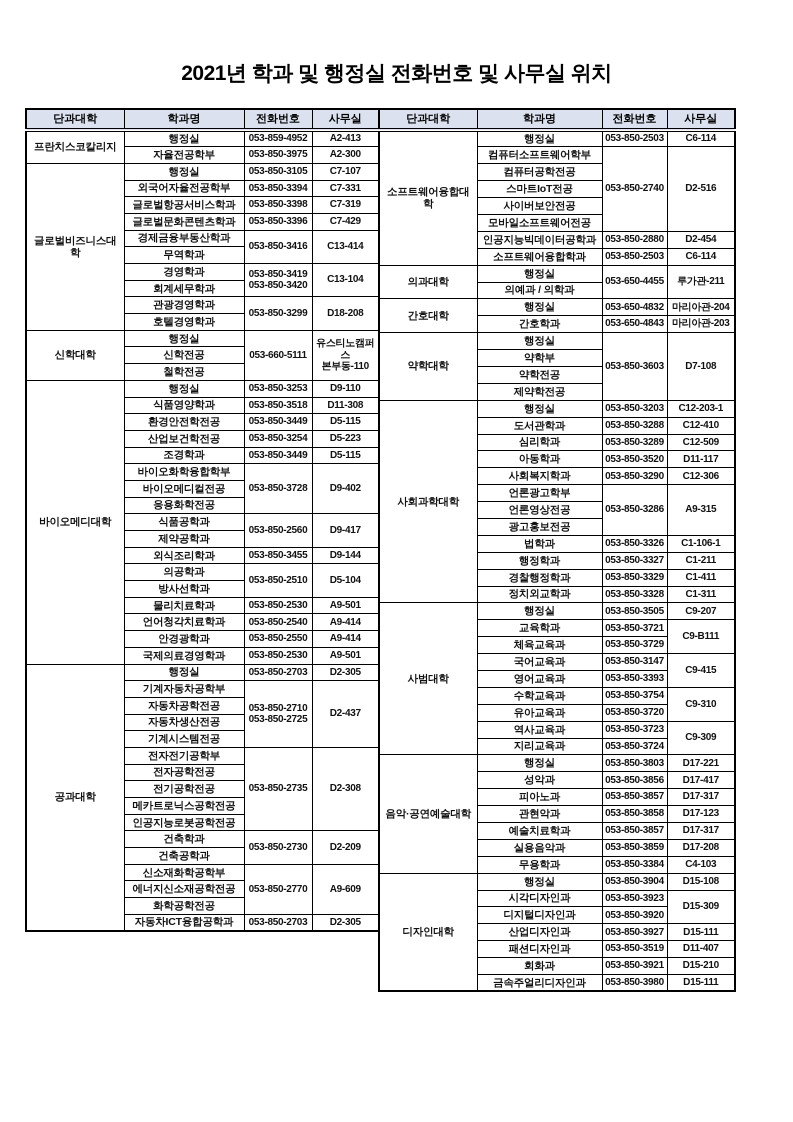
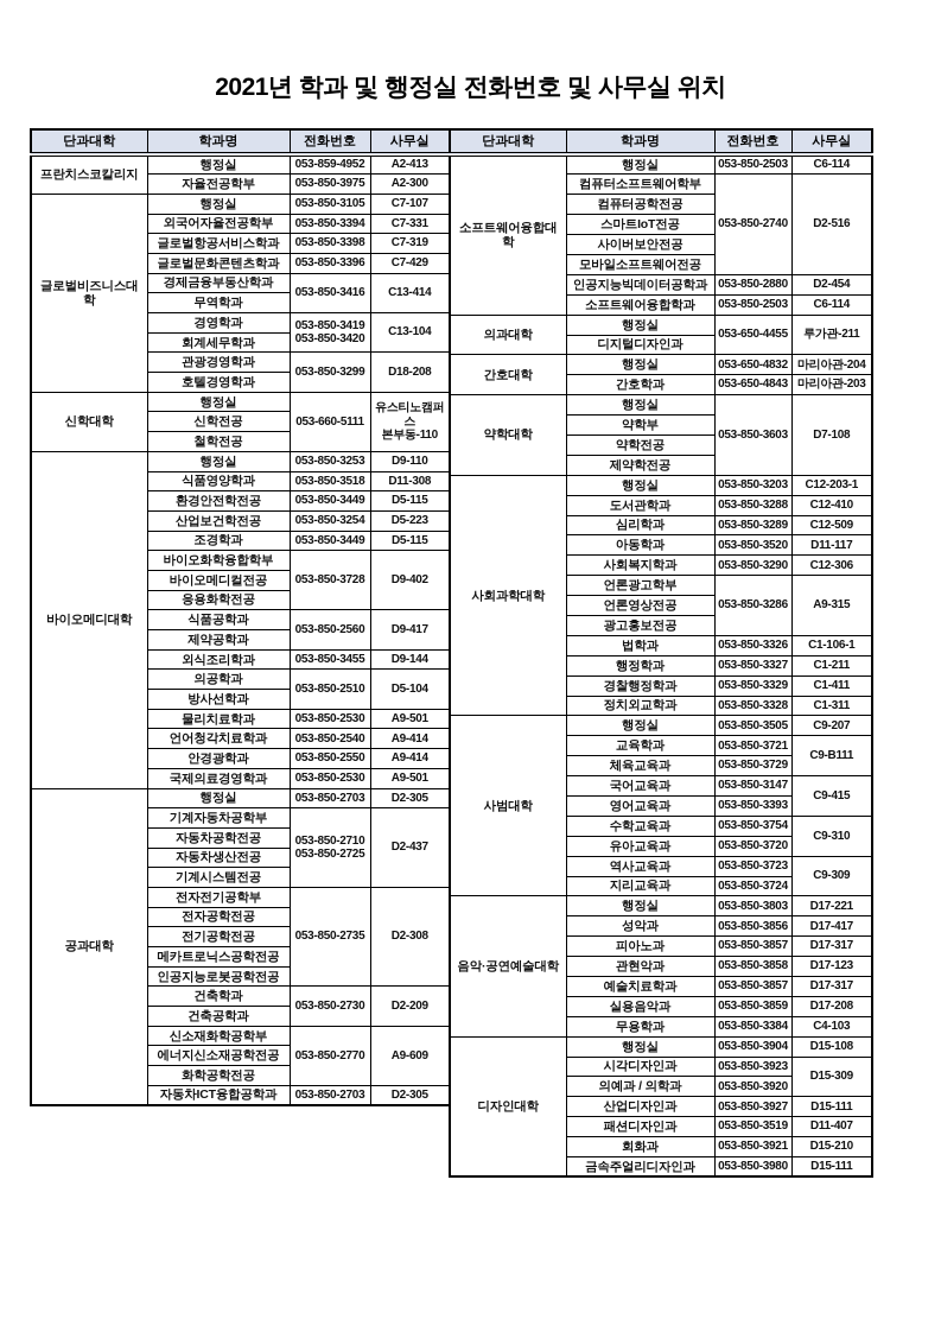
  2021년 학과 및 행정실 전화번호 및 사무실 위치
  단과대학	학과명	전화번호	사무실
  프란치스코칼리지	행정실	053-859-4952	A2-413
  자율전공학부	053-850-3975	A2-300
  글로벌비즈니스대학	행정실	053-850-3105	C7-107
  외국어자율전공학부	053-850-3394	C7-331
  글로벌항공서비스학과	053-850-3398	C7-319
  글로벌문화콘텐츠학과	053-850-3396	C7-429
  경제금융부동산학과	053-850-3416	C13-414
  무역학과
  경영학과	053-850-3419 053-850-3420	C13-104
  회계세무학과
  관광경영학과	053-850-3299	D18-208
  호텔경영학과
  신학대학	행정실	053-660-5111	유스티노캠퍼스 본부동-110
  신학전공
  철학전공
  바이오메디대학	행정실	053-850-3253	D9-110
  식품영양학과	053-850-3518	D11-308
  환경안전학전공	053-850-3449	D5-115
  산업보건학전공	053-850-3254	D5-223
  조경학과	053-850-3449	D5-115
  바이오화학융합학부	053-850-3728	D9-402
  바이오메디컬전공
  응용화학전공
  식품공학과	053-850-2560	D9-417
  제약공학과
  외식조리학과	053-850-3455	D9-144
  의공학과	053-850-2510	D5-104
  방사선학과
  물리치료학과	053-850-2530	A9-501
  언어청각치료학과	053-850-2540	A9-414
  안경광학과	053-850-2550	A9-414
  국제의료경영학과	053-850-2530	A9-501
  공과대학	행정실	053-850-2703	D2-305
  기계자동차공학부	053-850-2710 053-850-2725	D2-437
  자동차공학전공
  자동차생산전공
  기계시스템전공
  전자전기공학부	053-850-2735	D2-308
  전자공학전공
  전기공학전공
  메카트로닉스공학전공
  인공지능로봇공학전공
  건축학과	053-850-2730	D2-209
  건축공학과
  신소재화학공학부	053-850-2770	A9-609
  에너지신소재공학전공
  화학공학전공
  자동차ICT융합공학과	053-850-2703	D2-305
  단과대학	학과명	전화번호	사무실
  소프트웨어융합대학	행정실	053-850-2503	C6-114
  컴퓨터소프트웨어학부	053-850-2740	D2-516
  컴퓨터공학전공
  스마트IoT전공
  사이버보안전공
  모바일소프트웨어전공
  인공지능빅데이터공학과	053-850-2880	D2-454
  소프트웨어융합학과	053-850-2503	C6-114
  의과대학	행정실	053-650-4455	루가관-211
- 의예과 / 의학과
+ 디지털디자인과
  간호대학	행정실	053-650-4832	마리아관-204
  간호학과	053-650-4843	마리아관-203
  약학대학	행정실	053-850-3603	D7-108
  약학부
  약학전공
  제약학전공
  사회과학대학	행정실	053-850-3203	C12-203-1
  도서관학과	053-850-3288	C12-410
  심리학과	053-850-3289	C12-509
  아동학과	053-850-3520	D11-117
  사회복지학과	053-850-3290	C12-306
  언론광고학부	053-850-3286	A9-315
  언론영상전공
  광고홍보전공
  법학과	053-850-3326	C1-106-1
  행정학과	053-850-3327	C1-211
  경찰행정학과	053-850-3329	C1-411
  정치외교학과	053-850-3328	C1-311
  사범대학	행정실	053-850-3505	C9-207
  교육학과	053-850-3721	C9-B111
  체육교육과	053-850-3729
  국어교육과	053-850-3147	C9-415
  영어교육과	053-850-3393
  수학교육과	053-850-3754	C9-310
  유아교육과	053-850-3720
  역사교육과	053-850-3723	C9-309
  지리교육과	053-850-3724
  음악·공연예술대학	행정실	053-850-3803	D17-221
  성악과	053-850-3856	D17-417
  피아노과	053-850-3857	D17-317
  관현악과	053-850-3858	D17-123
  예술치료학과	053-850-3857	D17-317
  실용음악과	053-850-3859	D17-208
  무용학과	053-850-3384	C4-103
  디자인대학	행정실	053-850-3904	D15-108
  시각디자인과	053-850-3923	D15-309
- 디지털디자인과	053-850-3920
+ 의예과 / 의학과	053-850-3920
  산업디자인과	053-850-3927	D15-111
  패션디자인과	053-850-3519	D11-407
  회화과	053-850-3921	D15-210
  금속주얼리디자인과	053-850-3980	D15-111
